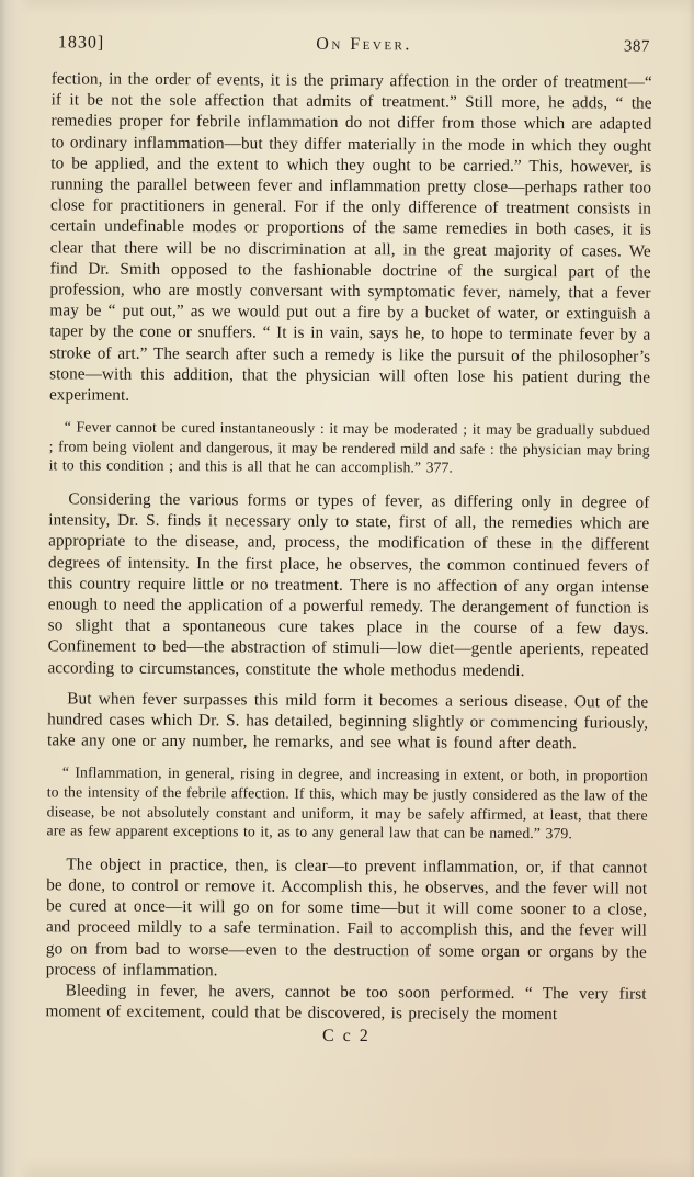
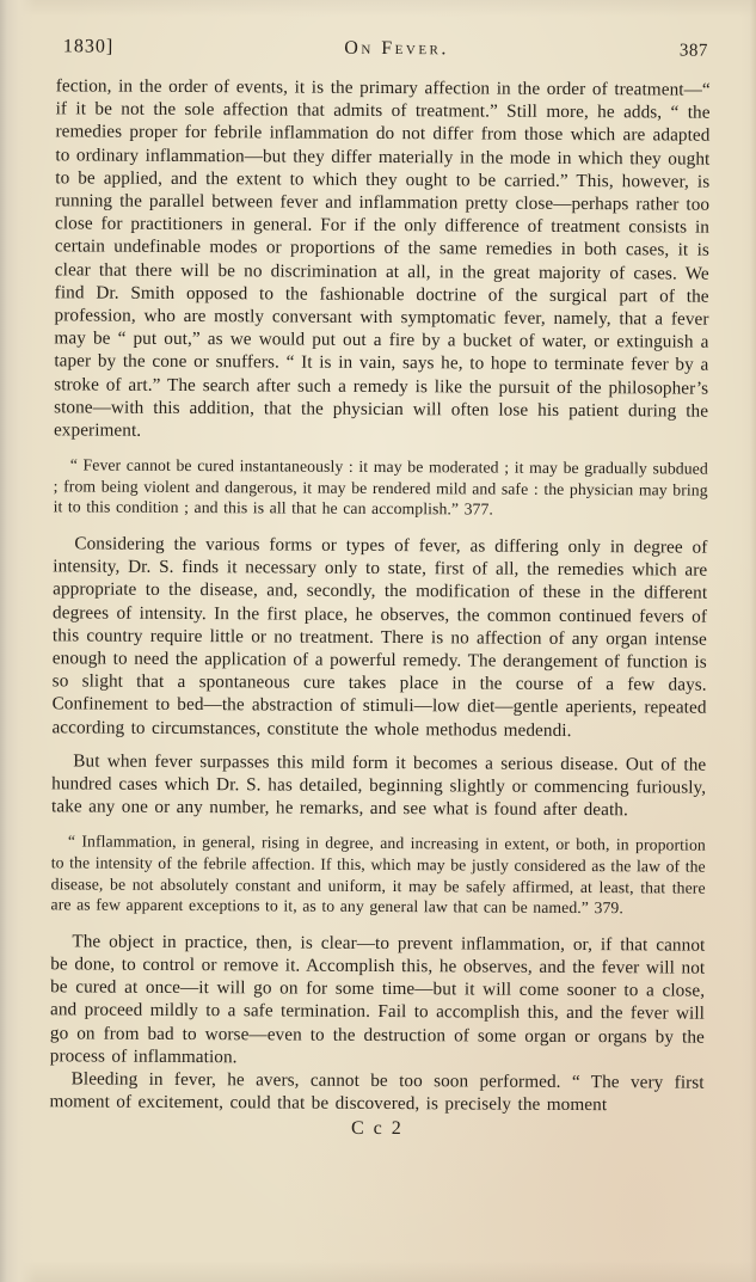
  1830]
  On Fever.
  387
  fection, in the order of events, it is the primary affection in the order of treatment—“ if it be not the sole affection that admits of treatment.” Still more, he adds, “ the remedies proper for febrile inflammation do not differ from those which are adapted to ordinary inflammation—but they differ materially in the mode in which they ought to be applied, and the extent to which they ought to be carried.” This, however, is running the parallel between fever and inflammation pretty close—perhaps rather too close for practitioners in general. For if the only difference of treatment consists in certain undefinable modes or proportions of the same remedies in both cases, it is clear that there will be no discrimination at all, in the great majority of cases. We find Dr. Smith opposed to the fashionable doctrine of the surgical part of the profession, who are mostly conversant with symptomatic fever, namely, that a fever may be “ put out,” as we would put out a fire by a bucket of water, or extinguish a taper by the cone or snuffers. “ It is in vain, says he, to hope to terminate fever by a stroke of art.” The search after such a remedy is like the pursuit of the philosopher’s stone—with this addition, that the physician will often lose his patient during the experiment.
  “ Fever cannot be cured instantaneously : it may be moderated ; it may be gradually subdued ; from being violent and dangerous, it may be rendered mild and safe : the physician may bring it to this condition ; and this is all that he can accomplish.” 377.
- Considering the various forms or types of fever, as differing only in degree of intensity, Dr. S. finds it necessary only to state, first of all, the remedies which are appropriate to the disease, and, process, the modification of these in the different degrees of intensity. In the first place, he observes, the common continued fevers of this country require little or no treatment. There is no affection of any organ intense enough to need the application of a powerful remedy. The derangement of function is so slight that a spontaneous cure takes place in the course of a few days. Confinement to bed—the abstraction of stimuli—low diet—gentle aperients, repeated according to circumstances, constitute the whole methodus medendi.
+ Considering the various forms or types of fever, as differing only in degree of intensity, Dr. S. finds it necessary only to state, first of all, the remedies which are appropriate to the disease, and, secondly, the modification of these in the different degrees of intensity. In the first place, he observes, the common continued fevers of this country require little or no treatment. There is no affection of any organ intense enough to need the application of a powerful remedy. The derangement of function is so slight that a spontaneous cure takes place in the course of a few days. Confinement to bed—the abstraction of stimuli—low diet—gentle aperients, repeated according to circumstances, constitute the whole methodus medendi.
  But when fever surpasses this mild form it becomes a serious disease. Out of the hundred cases which Dr. S. has detailed, beginning slightly or commencing furiously, take any one or any number, he remarks, and see what is found after death.
  “ Inflammation, in general, rising in degree, and increasing in extent, or both, in proportion to the intensity of the febrile affection. If this, which may be justly considered as the law of the disease, be not absolutely constant and uniform, it may be safely affirmed, at least, that there are as few apparent exceptions to it, as to any general law that can be named.” 379.
  The object in practice, then, is clear—to prevent inflammation, or, if that cannot be done, to control or remove it. Accomplish this, he observes, and the fever will not be cured at once—it will go on for some time—but it will come sooner to a close, and proceed mildly to a safe termination. Fail to accomplish this, and the fever will go on from bad to worse—even to the destruction of some organ or organs by the process of inflammation.
  Bleeding in fever, he avers, cannot be too soon performed. “ The very first moment of excitement, could that be discovered, is precisely the moment
  C c 2
